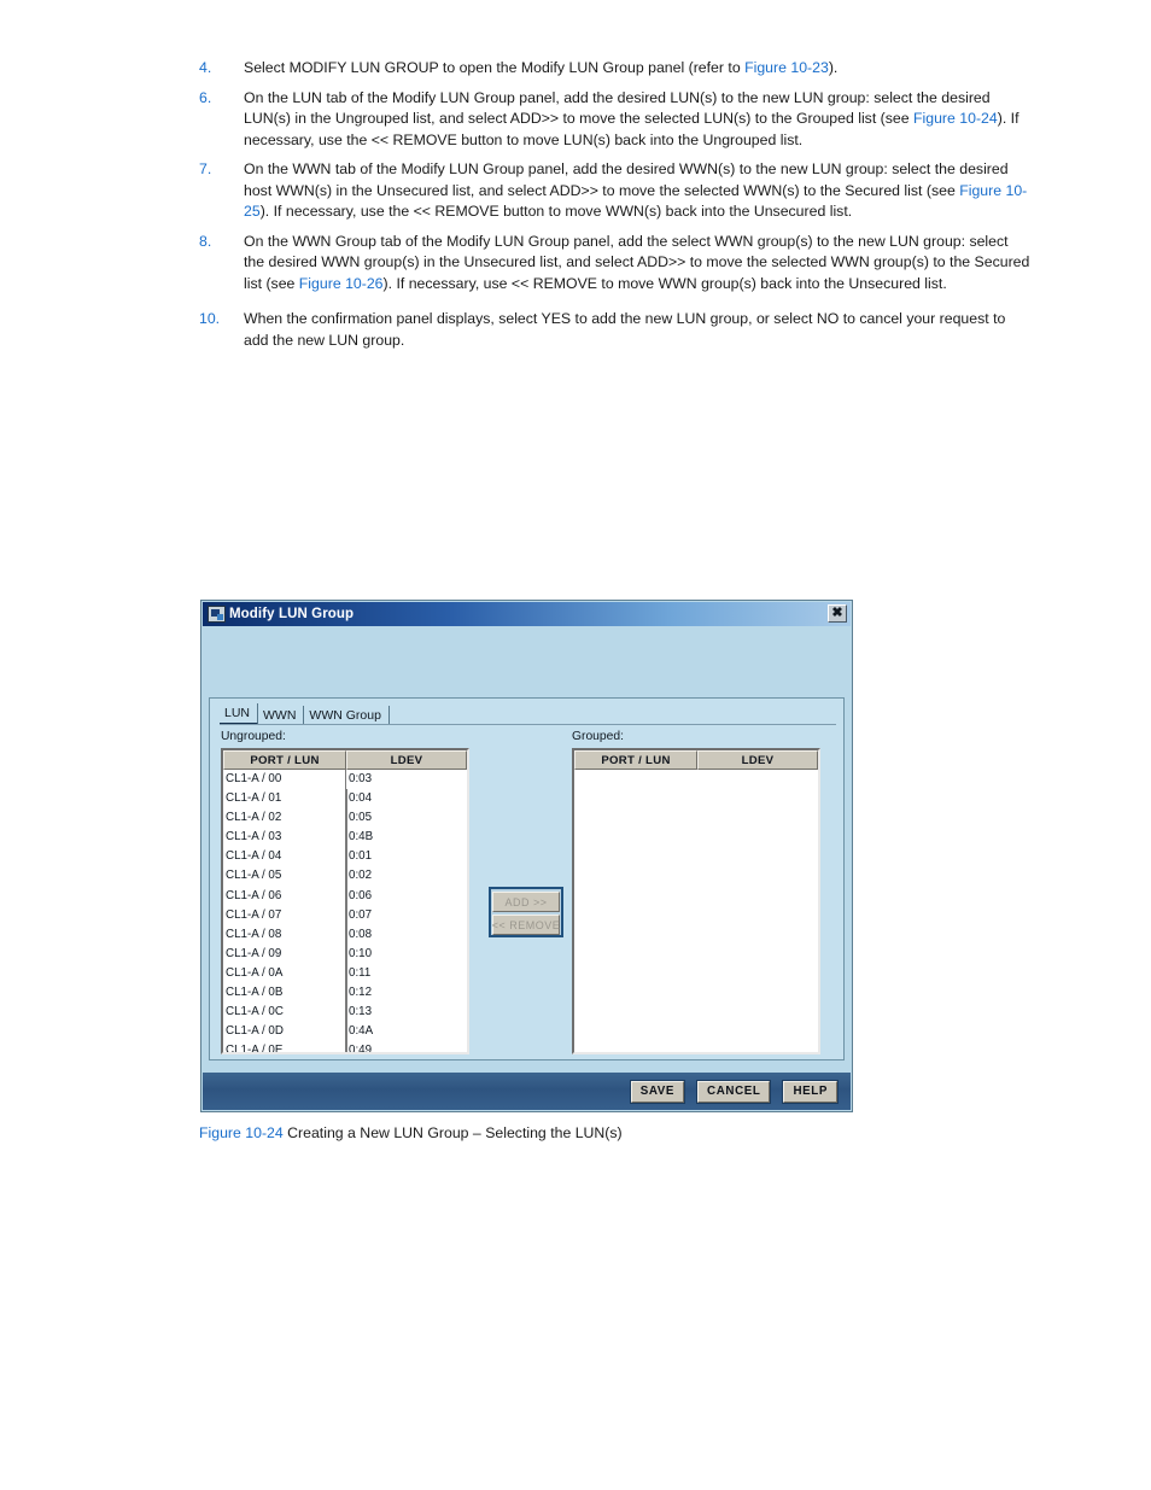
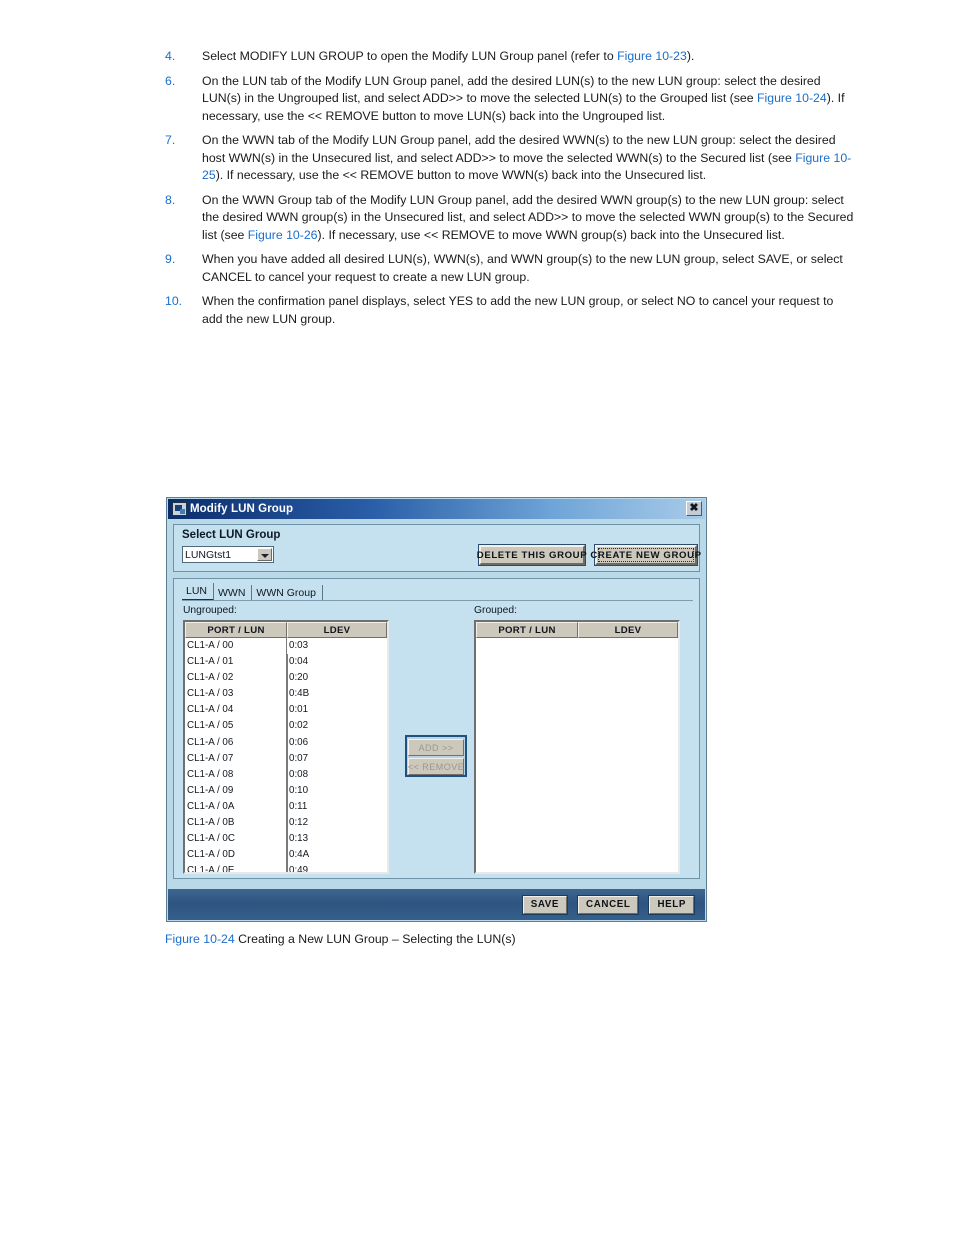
  4.
  Select MODIFY LUN GROUP to open the Modify LUN Group panel (refer to Figure 10-23).
  6.
  On the LUN tab of the Modify LUN Group panel, add the desired LUN(s) to the new LUN group: select the desired LUN(s) in the Ungrouped list, and select ADD>> to move the selected LUN(s) to the Grouped list (see Figure 10-24). If necessary, use the << REMOVE button to move LUN(s) back into the Ungrouped list.
  7.
  On the WWN tab of the Modify LUN Group panel, add the desired WWN(s) to the new LUN group: select the desired host WWN(s) in the Unsecured list, and select ADD>> to move the selected WWN(s) to the Secured list (see Figure 10-25). If necessary, use the << REMOVE button to move WWN(s) back into the Unsecured list.
  8.
- On the WWN Group tab of the Modify LUN Group panel, add the select WWN group(s) to the new LUN group: select the desired WWN group(s) in the Unsecured list, and select ADD>> to move the selected WWN group(s) to the Secured list (see Figure 10-26). If necessary, use << REMOVE to move WWN group(s) back into the Unsecured list.
+ On the WWN Group tab of the Modify LUN Group panel, add the desired WWN group(s) to the new LUN group: select the desired WWN group(s) in the Unsecured list, and select ADD>> to move the selected WWN group(s) to the Secured list (see Figure 10-26). If necessary, use << REMOVE to move WWN group(s) back into the Unsecured list.
+ 9.
+ When you have added all desired LUN(s), WWN(s), and WWN group(s) to the new LUN group, select SAVE, or select CANCEL to cancel your request to create a new LUN group.
  10.
  When the confirmation panel displays, select YES to add the new LUN group, or select NO to cancel your request to add the new LUN group.
  Modify LUN Group
  ✖
+ Select LUN Group
+ LUNGtst1
+ DELETE THIS GROUP
+ CREATE NEW GROUP
  LUN
  WWN
  WWN Group
  Ungrouped:
  Grouped:
  PORT / LUN
  LDEV
  CL1-A / 00
  0:03
  CL1-A / 01
  0:04
  CL1-A / 02
- 0:05
+ 0:20
  CL1-A / 03
  0:4B
  CL1-A / 04
  0:01
  CL1-A / 05
  0:02
  CL1-A / 06
  0:06
  CL1-A / 07
  0:07
  CL1-A / 08
  0:08
  CL1-A / 09
  0:10
  CL1-A / 0A
  0:11
  CL1-A / 0B
  0:12
  CL1-A / 0C
  0:13
  CL1-A / 0D
  0:4A
  CL1-A / 0E
  0:49
  ADD >>
  << REMOVE
  PORT / LUN
  LDEV
  SAVE
  CANCEL
  HELP
  Figure 10-24 Creating a New LUN Group – Selecting the LUN(s)
